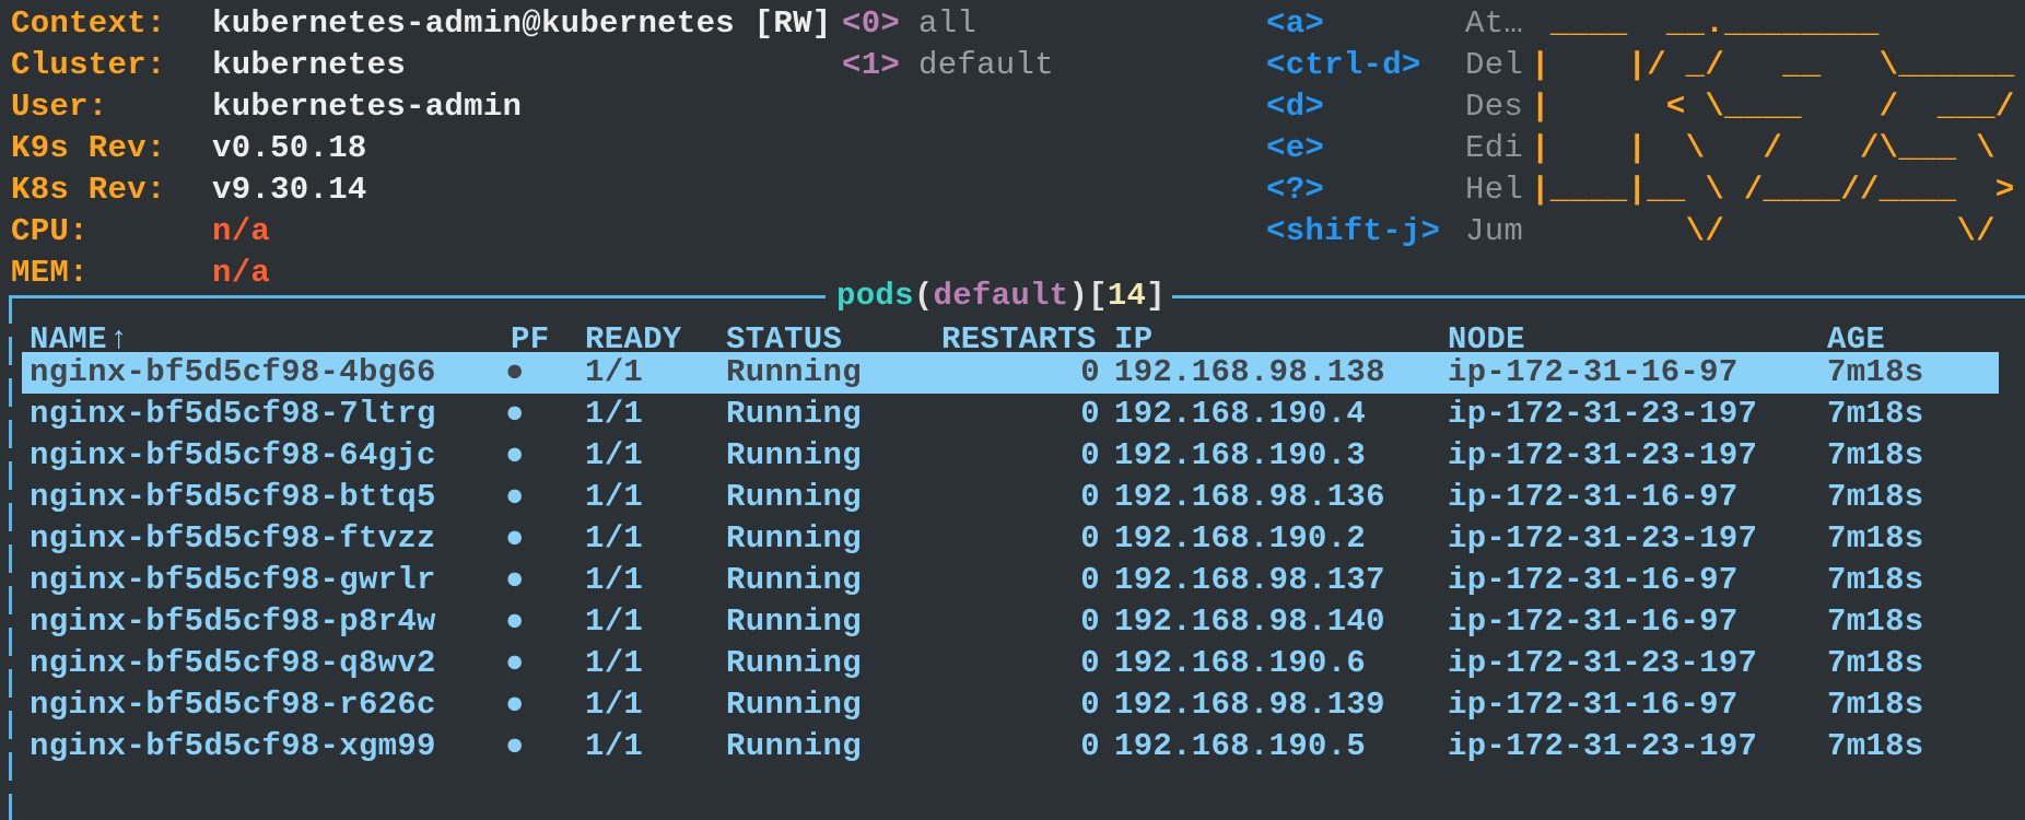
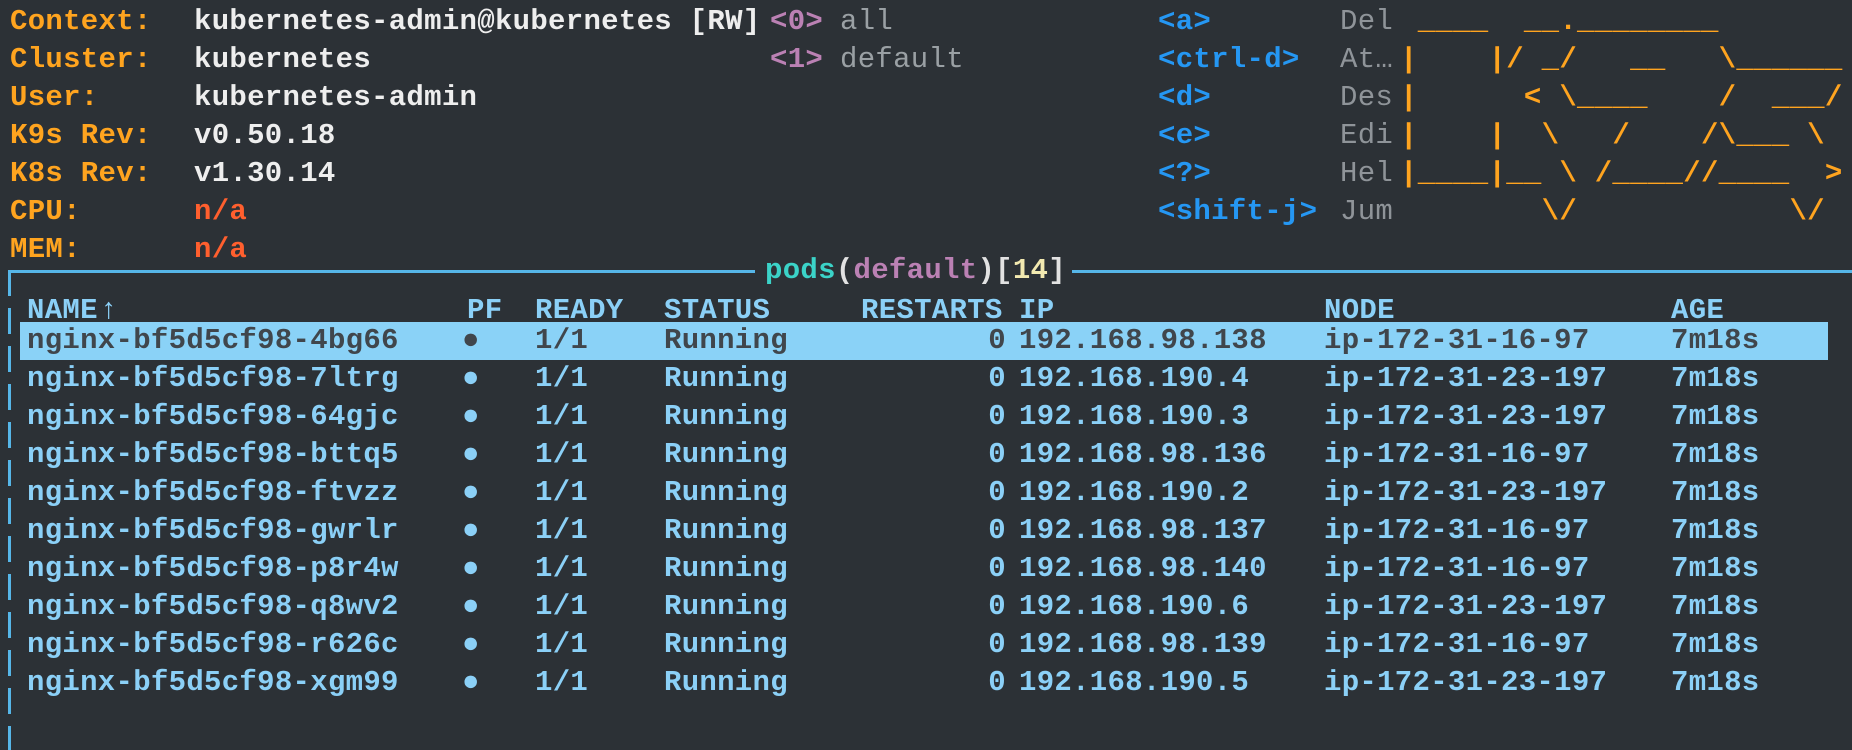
  Context:
  kubernetes-admin@kubernetes [RW]
  Cluster:
  kubernetes
  User:
  kubernetes-admin
  K9s Rev:
  v0.50.18
  K8s Rev:
- v9.30.14
+ v1.30.14
  CPU:
  n/a
  MEM:
  n/a
  <0>
  all
  <1>
  default
  <a>
- At…
+ Del
  <ctrl-d>
- Del
+ At…
  <d>
  Des
  <e>
  Edi
  <?>
  Hel
  <shift-j>
  Jum
  ____ __.________
  | |/ _/ __ \______
  | < \____ / ___/
  | | \ / /\___ \
  |____|__ \ /____//____ >
  \/ \/
  pods(default)[14]
  NAME
  ↑
  PF
  READY
  STATUS
  RESTARTS
  IP
  NODE
  AGE
  nginx-bf5d5cf98-4bg66
  ●
  1/1
  Running
  0
  192.168.98.138
  ip-172-31-16-97
  7m18s
  nginx-bf5d5cf98-7ltrg
  ●
  1/1
  Running
  0
  192.168.190.4
  ip-172-31-23-197
  7m18s
  nginx-bf5d5cf98-64gjc
  ●
  1/1
  Running
  0
  192.168.190.3
  ip-172-31-23-197
  7m18s
  nginx-bf5d5cf98-bttq5
  ●
  1/1
  Running
  0
  192.168.98.136
  ip-172-31-16-97
  7m18s
  nginx-bf5d5cf98-ftvzz
  ●
  1/1
  Running
  0
  192.168.190.2
  ip-172-31-23-197
  7m18s
  nginx-bf5d5cf98-gwrlr
  ●
  1/1
  Running
  0
  192.168.98.137
  ip-172-31-16-97
  7m18s
  nginx-bf5d5cf98-p8r4w
  ●
  1/1
  Running
  0
  192.168.98.140
  ip-172-31-16-97
  7m18s
  nginx-bf5d5cf98-q8wv2
  ●
  1/1
  Running
  0
  192.168.190.6
  ip-172-31-23-197
  7m18s
  nginx-bf5d5cf98-r626c
  ●
  1/1
  Running
  0
  192.168.98.139
  ip-172-31-16-97
  7m18s
  nginx-bf5d5cf98-xgm99
  ●
  1/1
  Running
  0
  192.168.190.5
  ip-172-31-23-197
  7m18s
